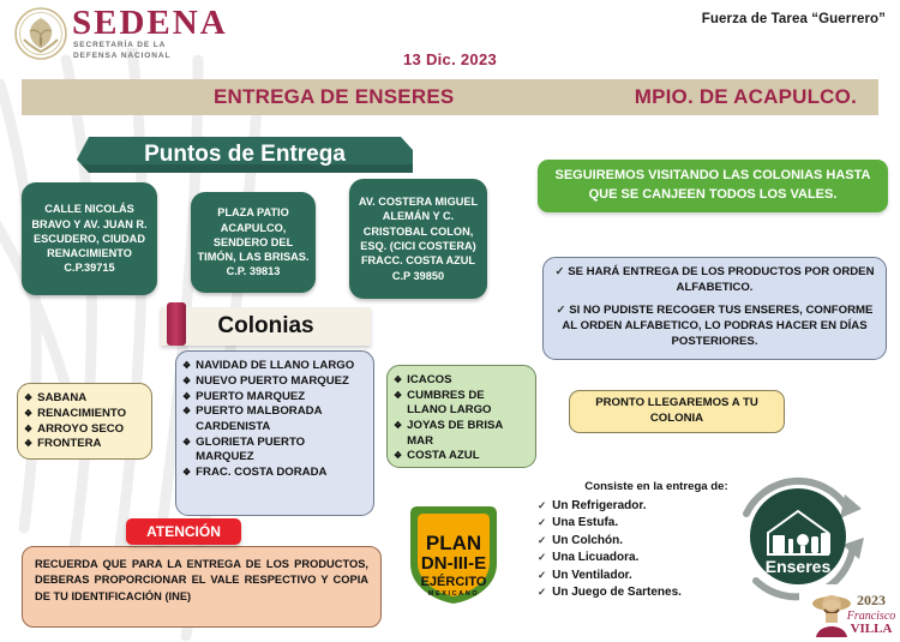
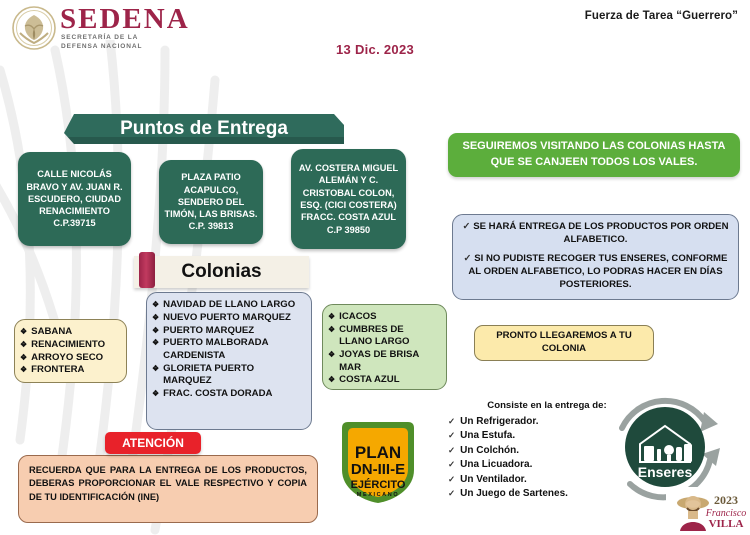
  SEDENA
  Fuerza de Tarea “Guerrero”
  13 Dic. 2023
- ENTREGA DE ENSERES
- MPIO. DE ACAPULCO.
  Puntos de Entrega
  CALLE NICOLÁS BRAVO Y AV. JUAN R. ESCUDERO, CIUDAD RENACIMIENTO C.P.39715
  PLAZA PATIO ACAPULCO, SENDERO DEL TIMÓN, LAS BRISAS. C.P. 39813
  AV. COSTERA MIGUEL ALEMÁN Y C. CRISTOBAL COLON, ESQ. (CICI COSTERA) FRACC. COSTA AZUL C.P 39850
  SEGUIREMOS VISITANDO LAS COLONIAS HASTA QUE SE CANJEEN TODOS LOS VALES.
  ✓ SE HARÁ ENTREGA DE LOS PRODUCTOS POR ORDEN ALFABETICO.
  ✓ SI NO PUDISTE RECOGER TUS ENSERES, CONFORME AL ORDEN ALFABETICO, LO PODRAS HACER EN DÍAS POSTERIORES.
  PRONTO LLEGAREMOS A TU COLONIA
  Colonias
  ❖
  SABANA
  ❖
  RENACIMIENTO
  ❖
  ARROYO SECO
  ❖
  FRONTERA
  ❖
  NAVIDAD DE LLANO LARGO
  ❖
  NUEVO PUERTO MARQUEZ
  ❖
  PUERTO MARQUEZ
  ❖
  PUERTO MALBORADA CARDENISTA
  ❖
  GLORIETA PUERTO MARQUEZ
  ❖
  FRAC. COSTA DORADA
  ❖
  ICACOS
  ❖
  CUMBRES DE LLANO LARGO
  ❖
  JOYAS DE BRISA MAR
  ❖
  COSTA AZUL
  ATENCIÓN
  RECUERDA QUE PARA LA ENTREGA DE LOS PRODUCTOS, DEBERAS PROPORCIONAR EL VALE RESPECTIVO Y COPIA DE TU IDENTIFICACIÓN (INE)
  PLAN
  DN-III-E
  EJÉRCITO
  Consiste en la entrega de:
  ✓
  Un Refrigerador.
  ✓
  Una Estufa.
  ✓
  Un Colchón.
  ✓
  Una Licuadora.
  ✓
  Un Ventilador.
  ✓
  Un Juego de Sartenes.
  Enseres
  2023
  Francisco
  VILLA
